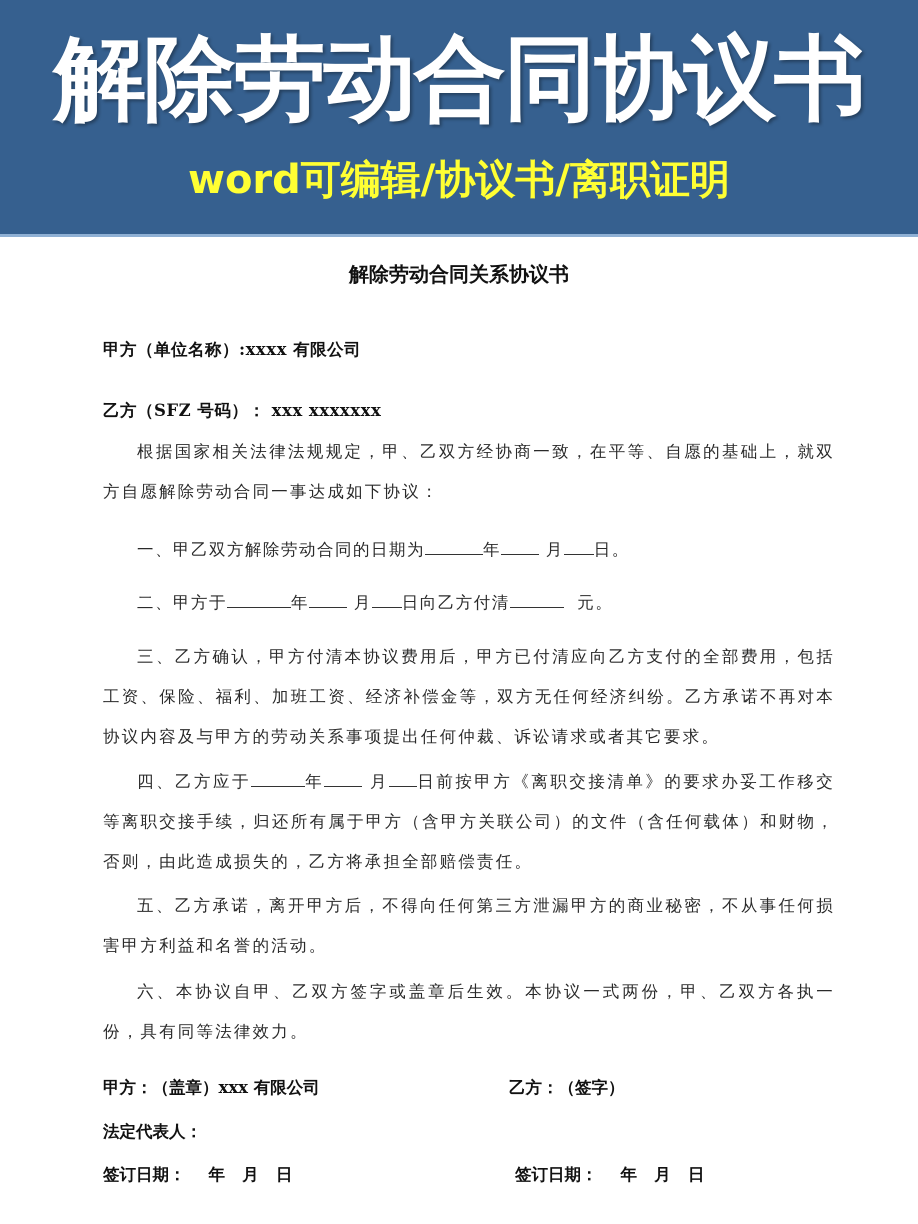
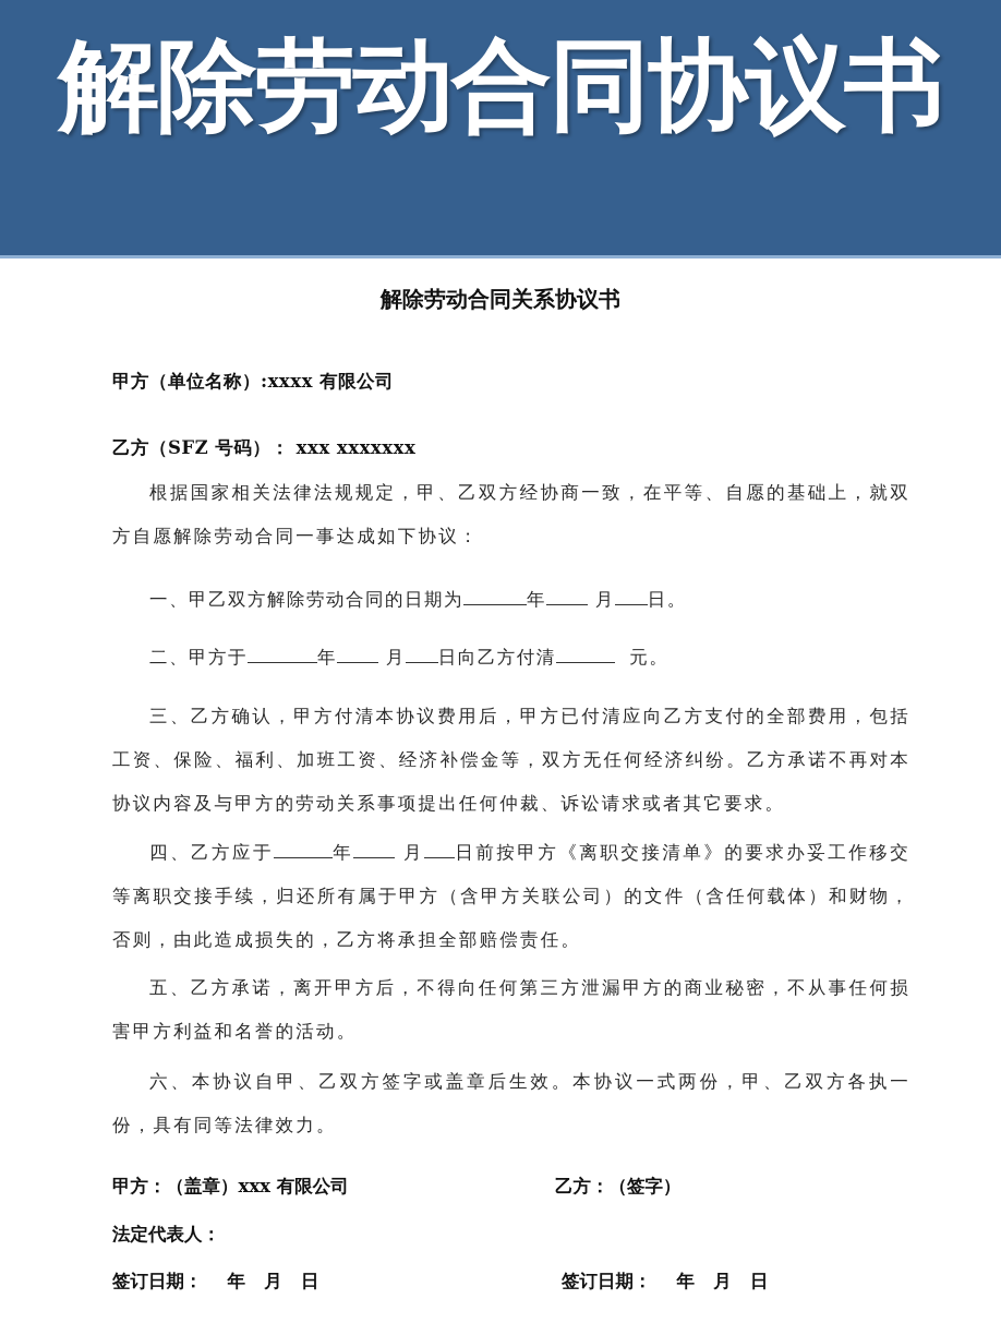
  解除劳动合同协议书
- word可编辑/协议书/离职证明
  解除劳动合同关系协议书
  甲方（单位名称）:xxxx 有限公司
  乙方（SFZ 号码）： xxx xxxxxxx
  根据国家相关法律法规规定，甲、乙双方经协商一致，在平等、自愿的基础上，就双方自愿解除劳动合同一事达成如下协议：
  一、甲乙双方解除劳动合同的日期为 年 月 日。
  二、甲方于 年 月 日向乙方付清 元。
  三、乙方确认，甲方付清本协议费用后，甲方已付清应向乙方支付的全部费用，包括工资、保险、福利、加班工资、经济补偿金等，双方无任何经济纠纷。乙方承诺不再对本协议内容及与甲方的劳动关系事项提出任何仲裁、诉讼请求或者其它要求。
  四、乙方应于 年 月 日前按甲方《离职交接清单》的要求办妥工作移交等离职交接手续，归还所有属于甲方（含甲方关联公司）的文件（含任何载体）和财物，否则，由此造成损失的，乙方将承担全部赔偿责任。
  五、乙方承诺，离开甲方后，不得向任何第三方泄漏甲方的商业秘密，不从事任何损害甲方利益和名誉的活动。
  六、本协议自甲、乙双方签字或盖章后生效。本协议一式两份，甲、乙双方各执一份，具有同等法律效力。
  甲方：（盖章）xxx 有限公司
  乙方：（签字）
  法定代表人：
  签订日期： 年 月 日
  签订日期： 年 月 日
